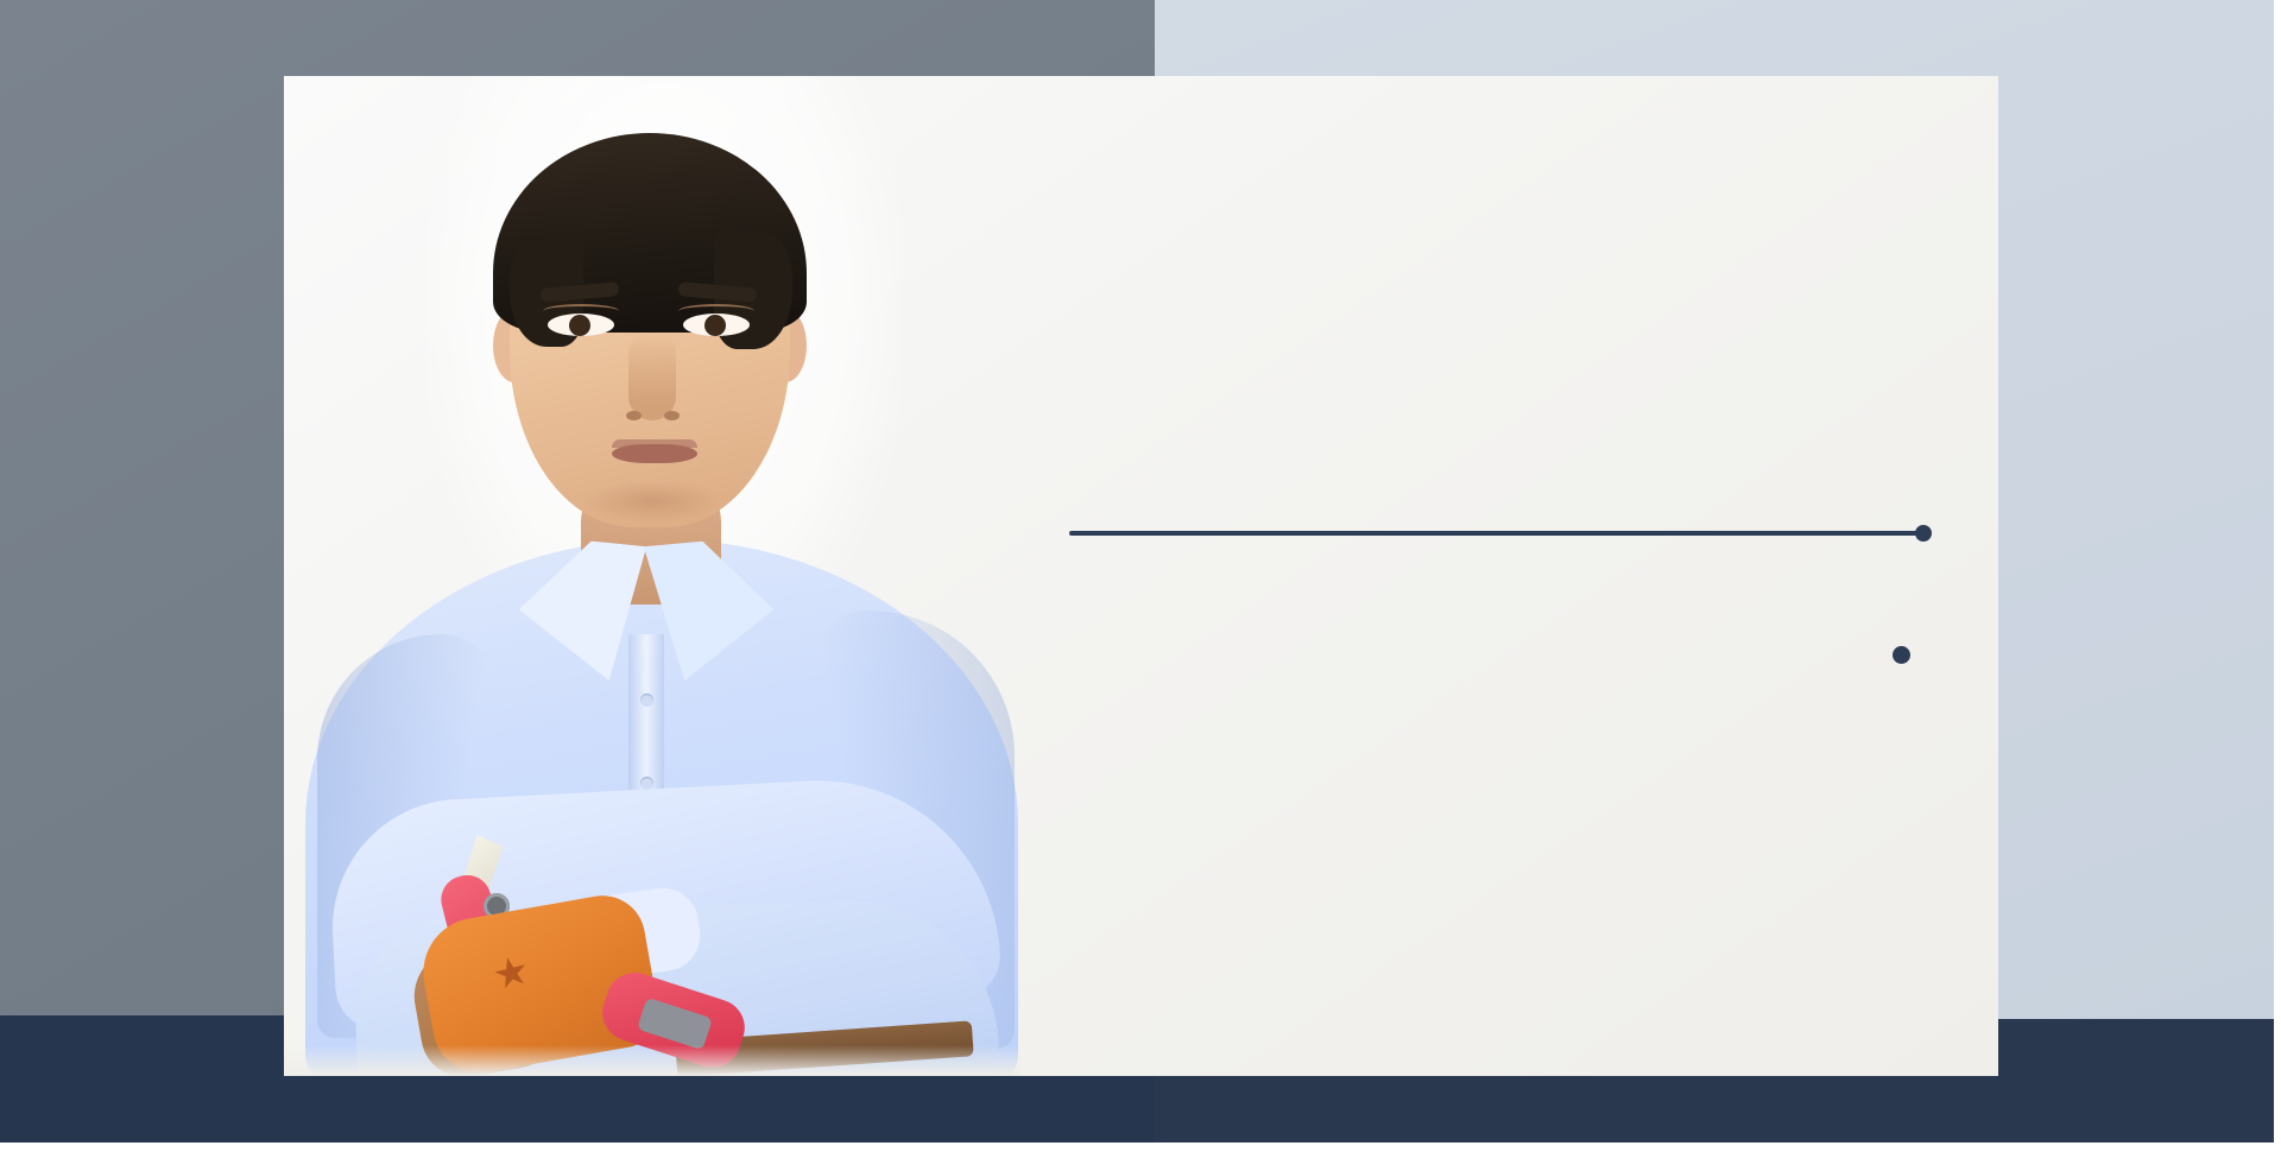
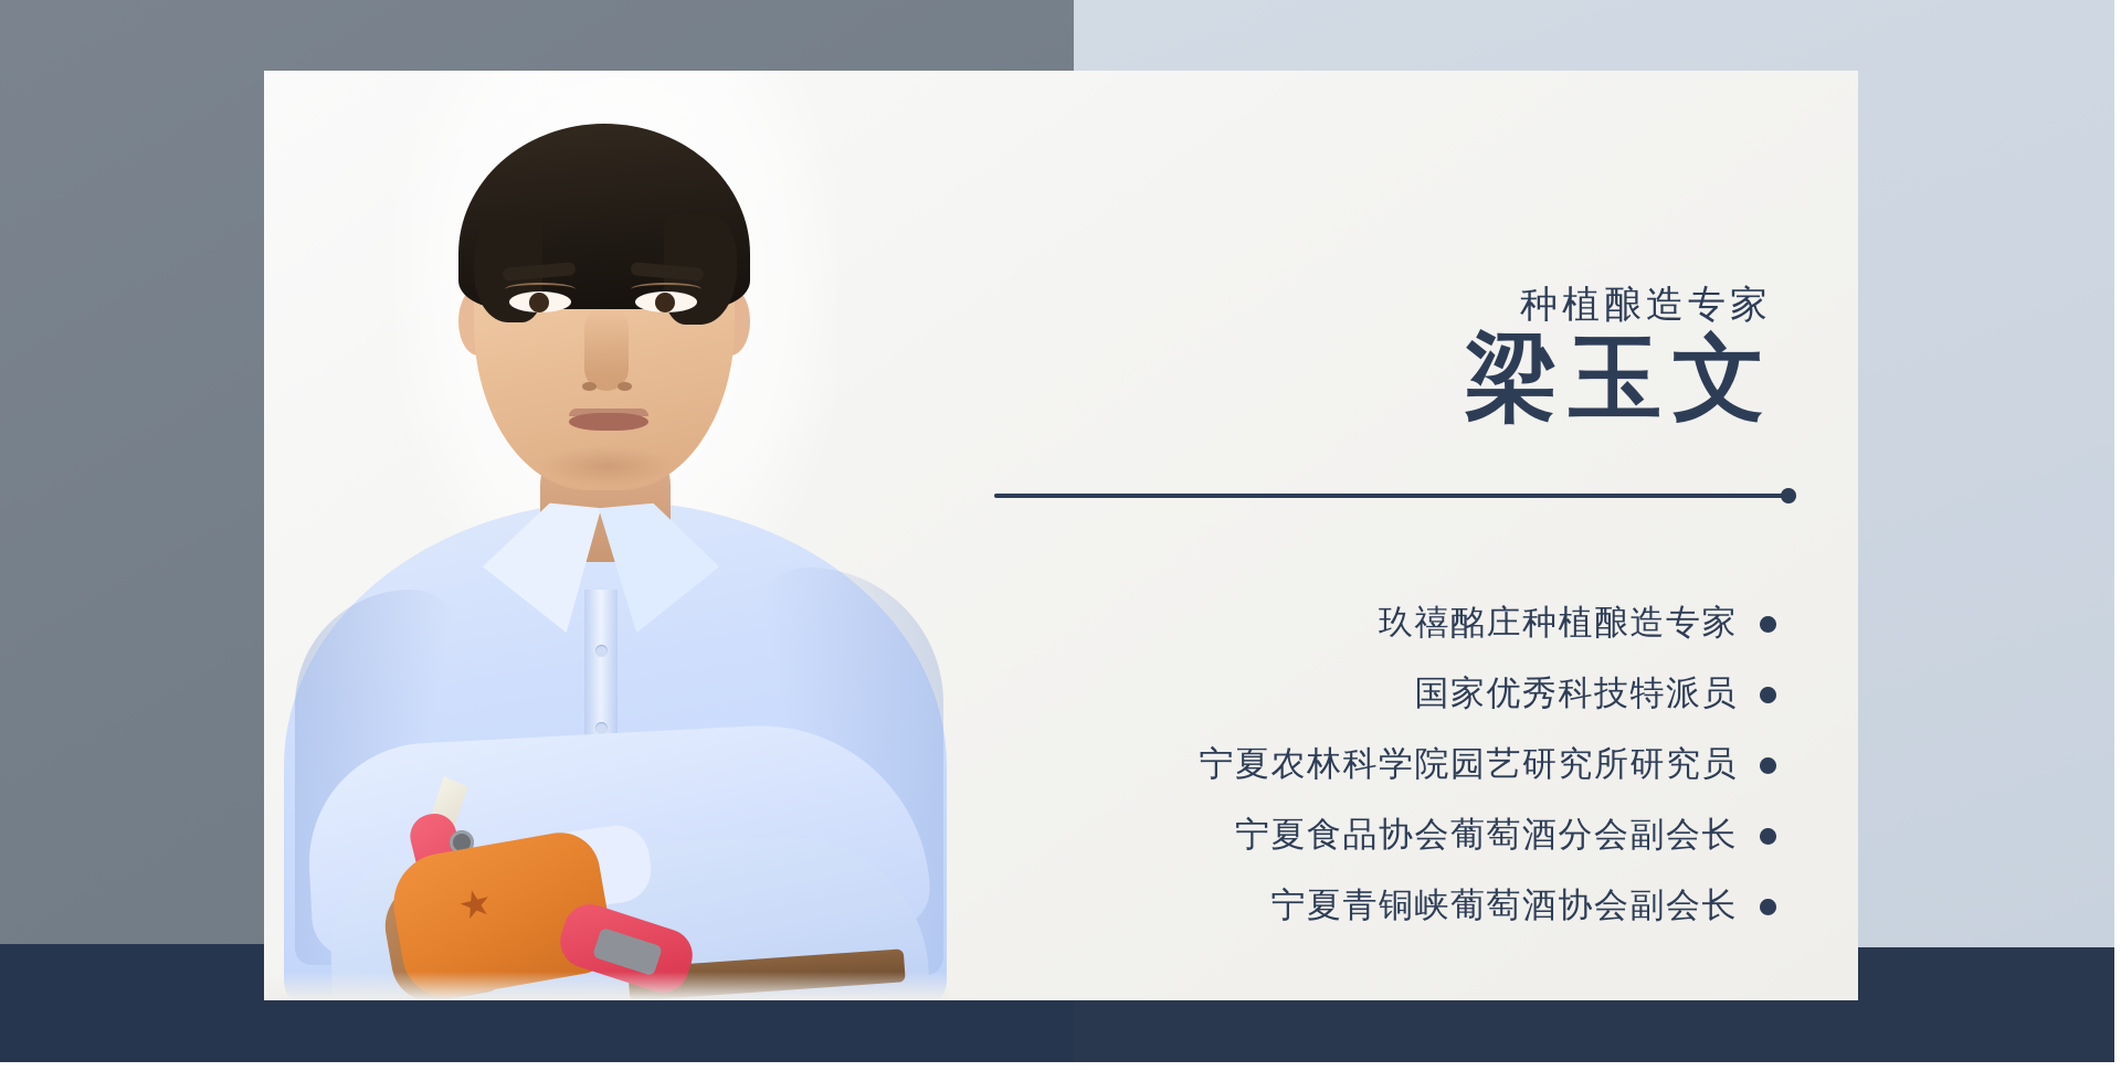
+ 种植酿造专家
+ 梁玉文
+ 玖禧酩庄种植酿造专家
+ 国家优秀科技特派员
+ 宁夏农林科学院园艺研究所研究员
+ 宁夏食品协会葡萄酒分会副会长
+ 宁夏青铜峡葡萄酒协会副会长
